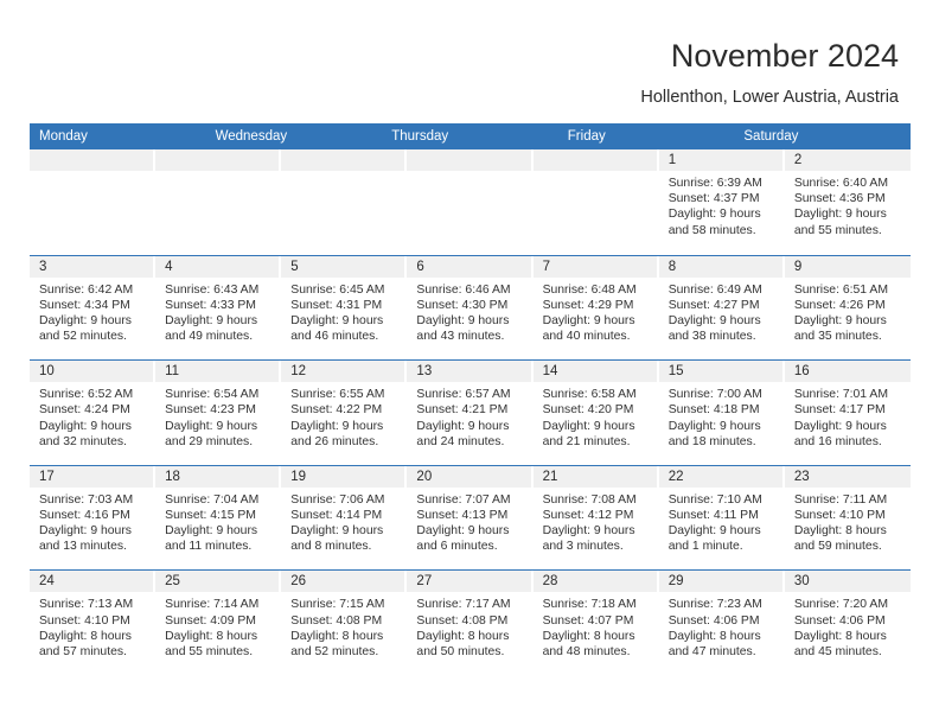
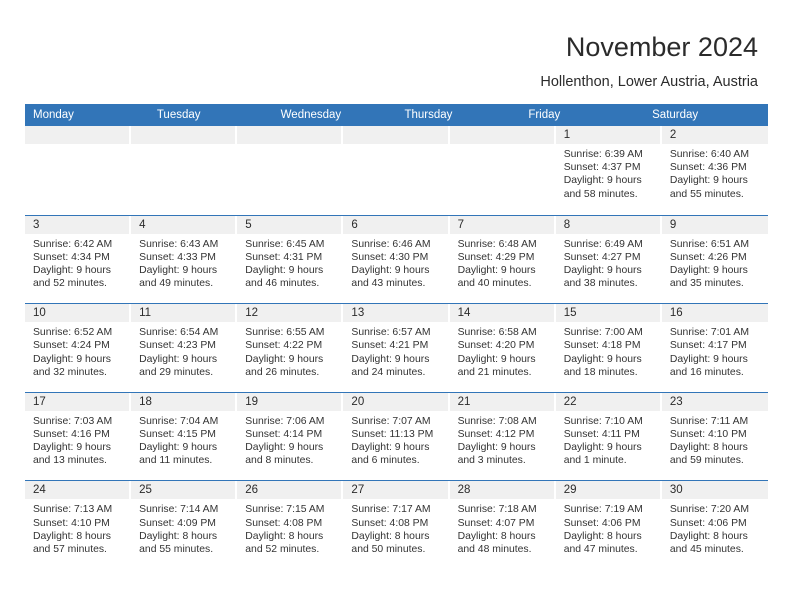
  November 2024
  Hollenthon, Lower Austria, Austria
  Monday
+ Tuesday
  Wednesday
  Thursday
  Friday
  Saturday
  1
  Sunrise: 6:39 AM
  Sunset: 4:37 PM
  Daylight: 9 hours
  and 58 minutes.
  2
  Sunrise: 6:40 AM
  Sunset: 4:36 PM
  Daylight: 9 hours
  and 55 minutes.
  3
  Sunrise: 6:42 AM
  Sunset: 4:34 PM
  Daylight: 9 hours
  and 52 minutes.
  4
  Sunrise: 6:43 AM
  Sunset: 4:33 PM
  Daylight: 9 hours
  and 49 minutes.
  5
  Sunrise: 6:45 AM
  Sunset: 4:31 PM
  Daylight: 9 hours
  and 46 minutes.
  6
  Sunrise: 6:46 AM
  Sunset: 4:30 PM
  Daylight: 9 hours
  and 43 minutes.
  7
  Sunrise: 6:48 AM
  Sunset: 4:29 PM
  Daylight: 9 hours
  and 40 minutes.
  8
  Sunrise: 6:49 AM
  Sunset: 4:27 PM
  Daylight: 9 hours
  and 38 minutes.
  9
  Sunrise: 6:51 AM
  Sunset: 4:26 PM
  Daylight: 9 hours
  and 35 minutes.
  10
  Sunrise: 6:52 AM
  Sunset: 4:24 PM
  Daylight: 9 hours
  and 32 minutes.
  11
  Sunrise: 6:54 AM
  Sunset: 4:23 PM
  Daylight: 9 hours
  and 29 minutes.
  12
  Sunrise: 6:55 AM
  Sunset: 4:22 PM
  Daylight: 9 hours
  and 26 minutes.
  13
  Sunrise: 6:57 AM
  Sunset: 4:21 PM
  Daylight: 9 hours
  and 24 minutes.
  14
  Sunrise: 6:58 AM
  Sunset: 4:20 PM
  Daylight: 9 hours
  and 21 minutes.
  15
  Sunrise: 7:00 AM
  Sunset: 4:18 PM
  Daylight: 9 hours
  and 18 minutes.
  16
  Sunrise: 7:01 AM
  Sunset: 4:17 PM
  Daylight: 9 hours
  and 16 minutes.
  17
  Sunrise: 7:03 AM
  Sunset: 4:16 PM
  Daylight: 9 hours
  and 13 minutes.
  18
  Sunrise: 7:04 AM
  Sunset: 4:15 PM
  Daylight: 9 hours
  and 11 minutes.
  19
  Sunrise: 7:06 AM
  Sunset: 4:14 PM
  Daylight: 9 hours
  and 8 minutes.
  20
  Sunrise: 7:07 AM
- Sunset: 4:13 PM
+ Sunset: 11:13 PM
  Daylight: 9 hours
  and 6 minutes.
  21
  Sunrise: 7:08 AM
  Sunset: 4:12 PM
  Daylight: 9 hours
  and 3 minutes.
  22
  Sunrise: 7:10 AM
  Sunset: 4:11 PM
  Daylight: 9 hours
  and 1 minute.
  23
  Sunrise: 7:11 AM
  Sunset: 4:10 PM
  Daylight: 8 hours
  and 59 minutes.
  24
  Sunrise: 7:13 AM
  Sunset: 4:10 PM
  Daylight: 8 hours
  and 57 minutes.
  25
  Sunrise: 7:14 AM
  Sunset: 4:09 PM
  Daylight: 8 hours
  and 55 minutes.
  26
  Sunrise: 7:15 AM
  Sunset: 4:08 PM
  Daylight: 8 hours
  and 52 minutes.
  27
  Sunrise: 7:17 AM
  Sunset: 4:08 PM
  Daylight: 8 hours
  and 50 minutes.
  28
  Sunrise: 7:18 AM
  Sunset: 4:07 PM
  Daylight: 8 hours
  and 48 minutes.
  29
- Sunrise: 7:23 AM
+ Sunrise: 7:19 AM
  Sunset: 4:06 PM
  Daylight: 8 hours
  and 47 minutes.
  30
  Sunrise: 7:20 AM
  Sunset: 4:06 PM
  Daylight: 8 hours
  and 45 minutes.
